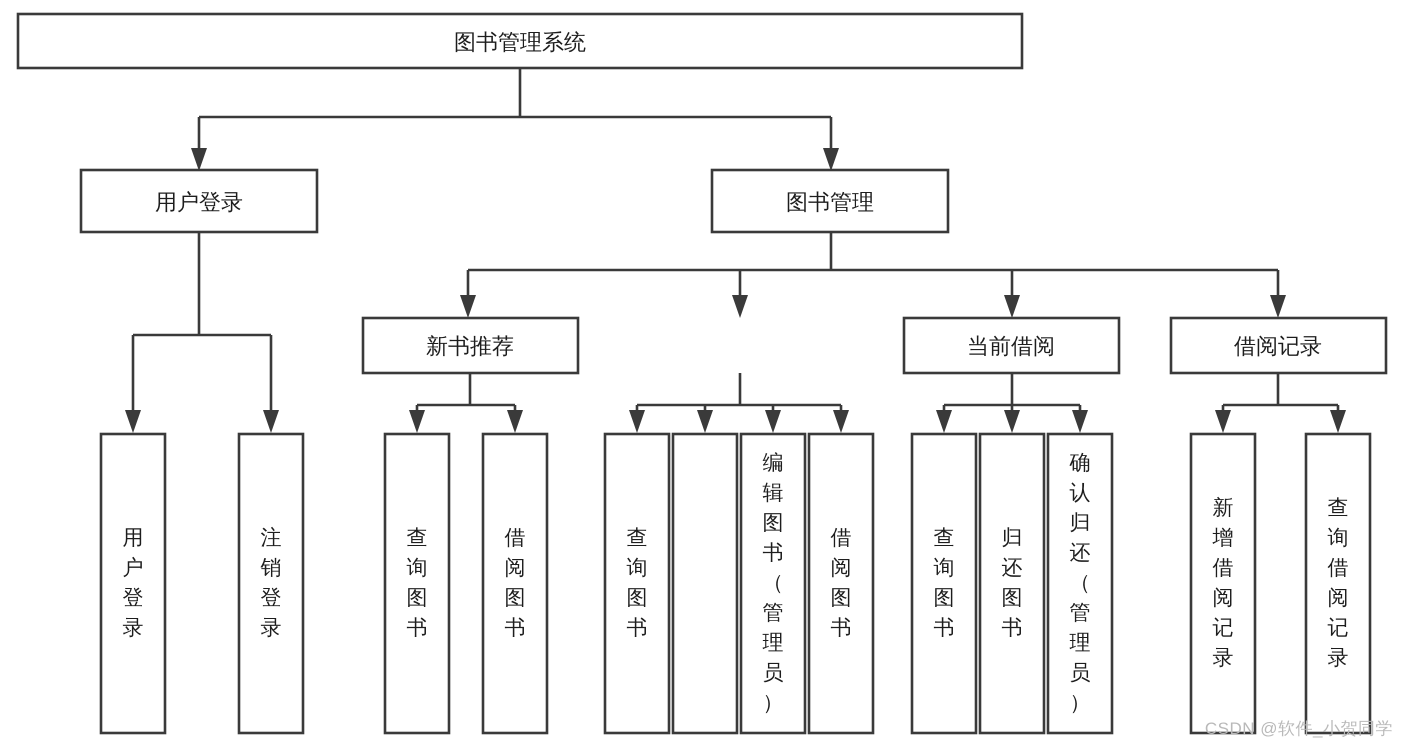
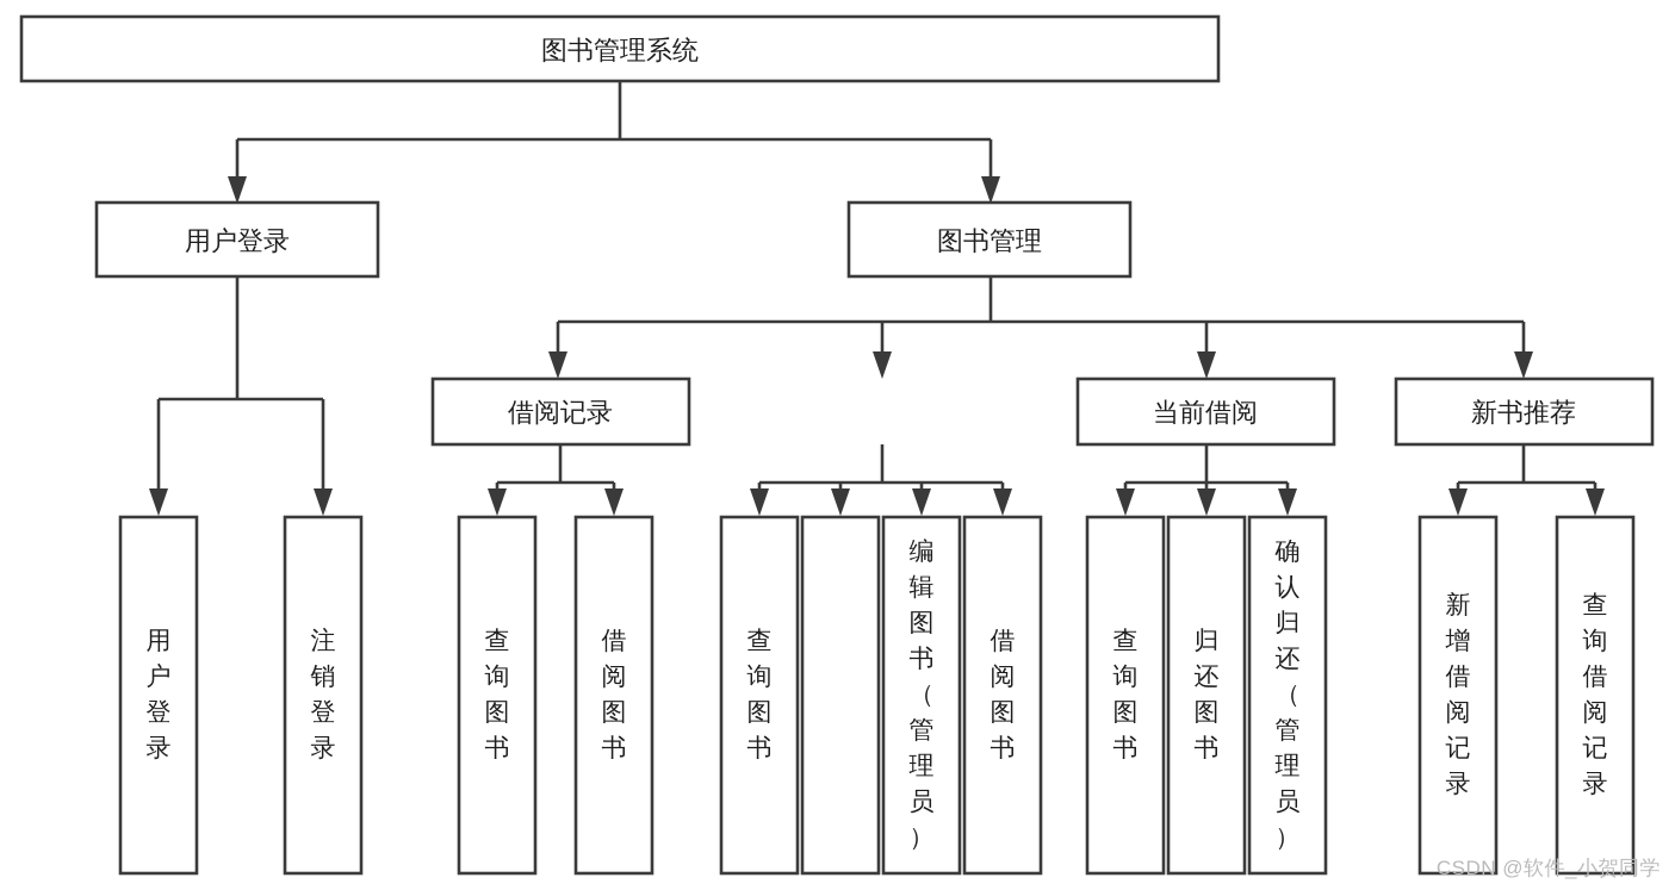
  图书管理系统
  用户登录
  图书管理
- 新书推荐
+ 借阅记录
  当前借阅
- 借阅记录
+ 新书推荐
  用户登录
  注销登录
  查询图书
  借阅图书
  查询图书
  编辑图书（管理员）
  借阅图书
  查询图书
  归还图书
  确认归还（管理员）
  新增借阅记录
  查询借阅记录
  CSDN @软件_小贺同学
